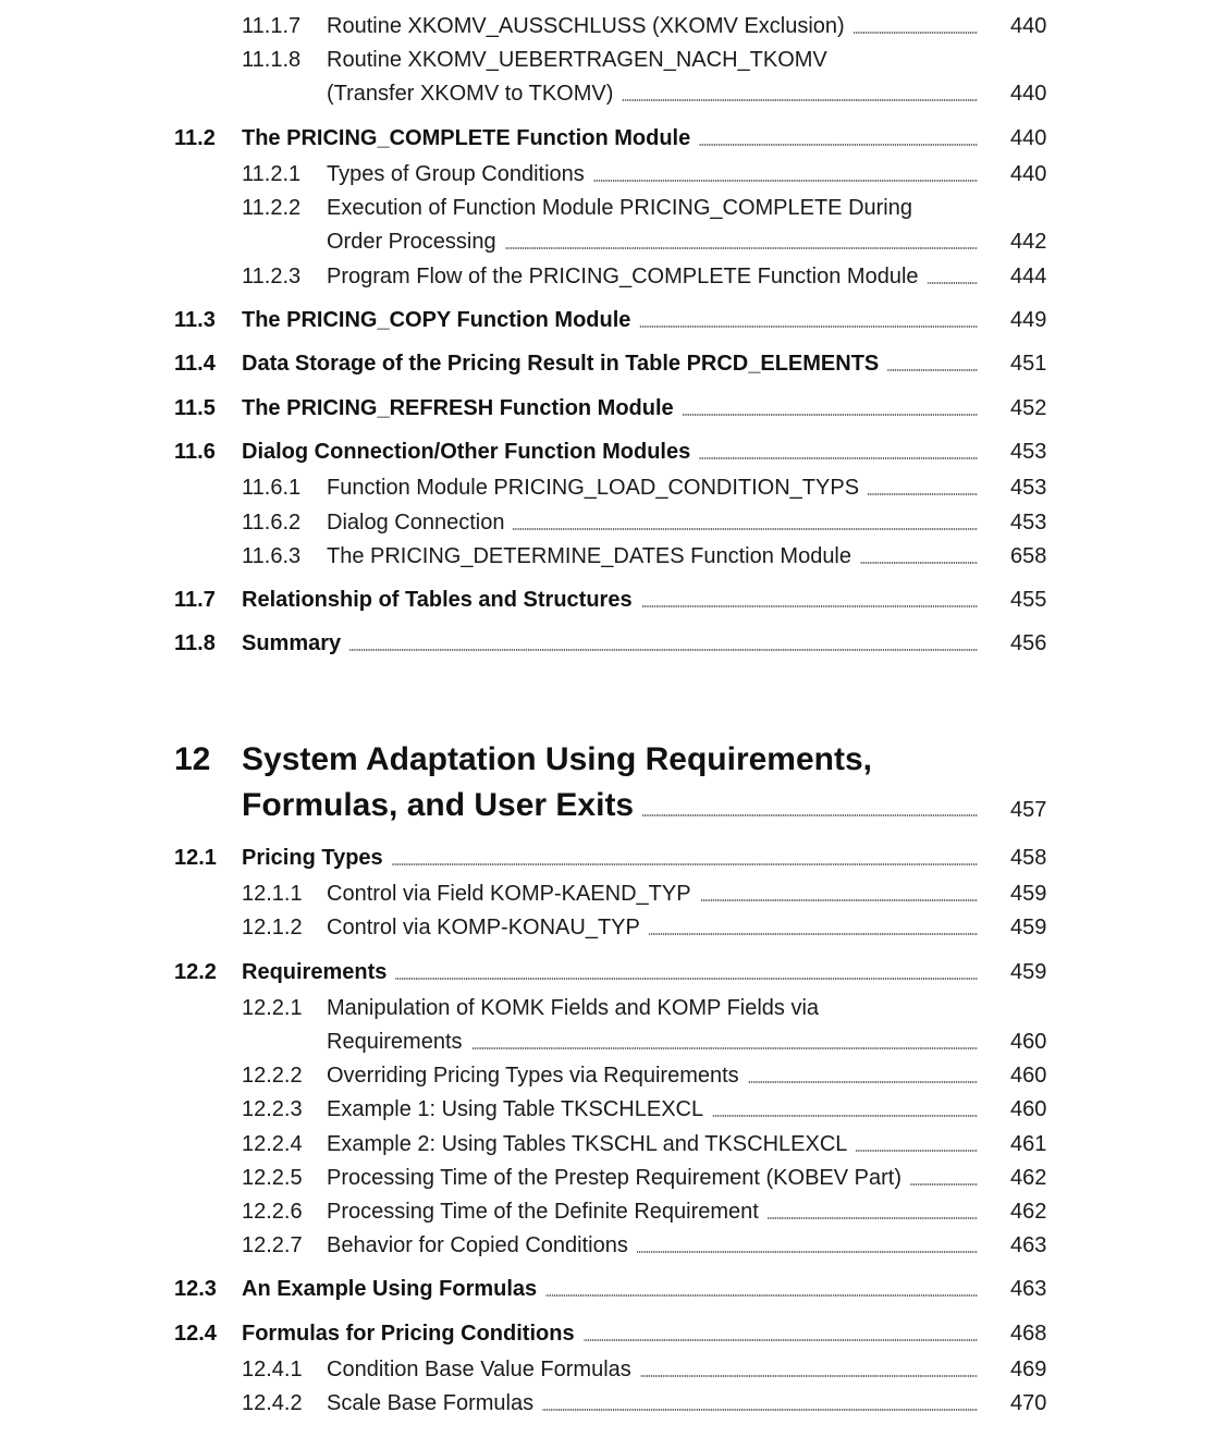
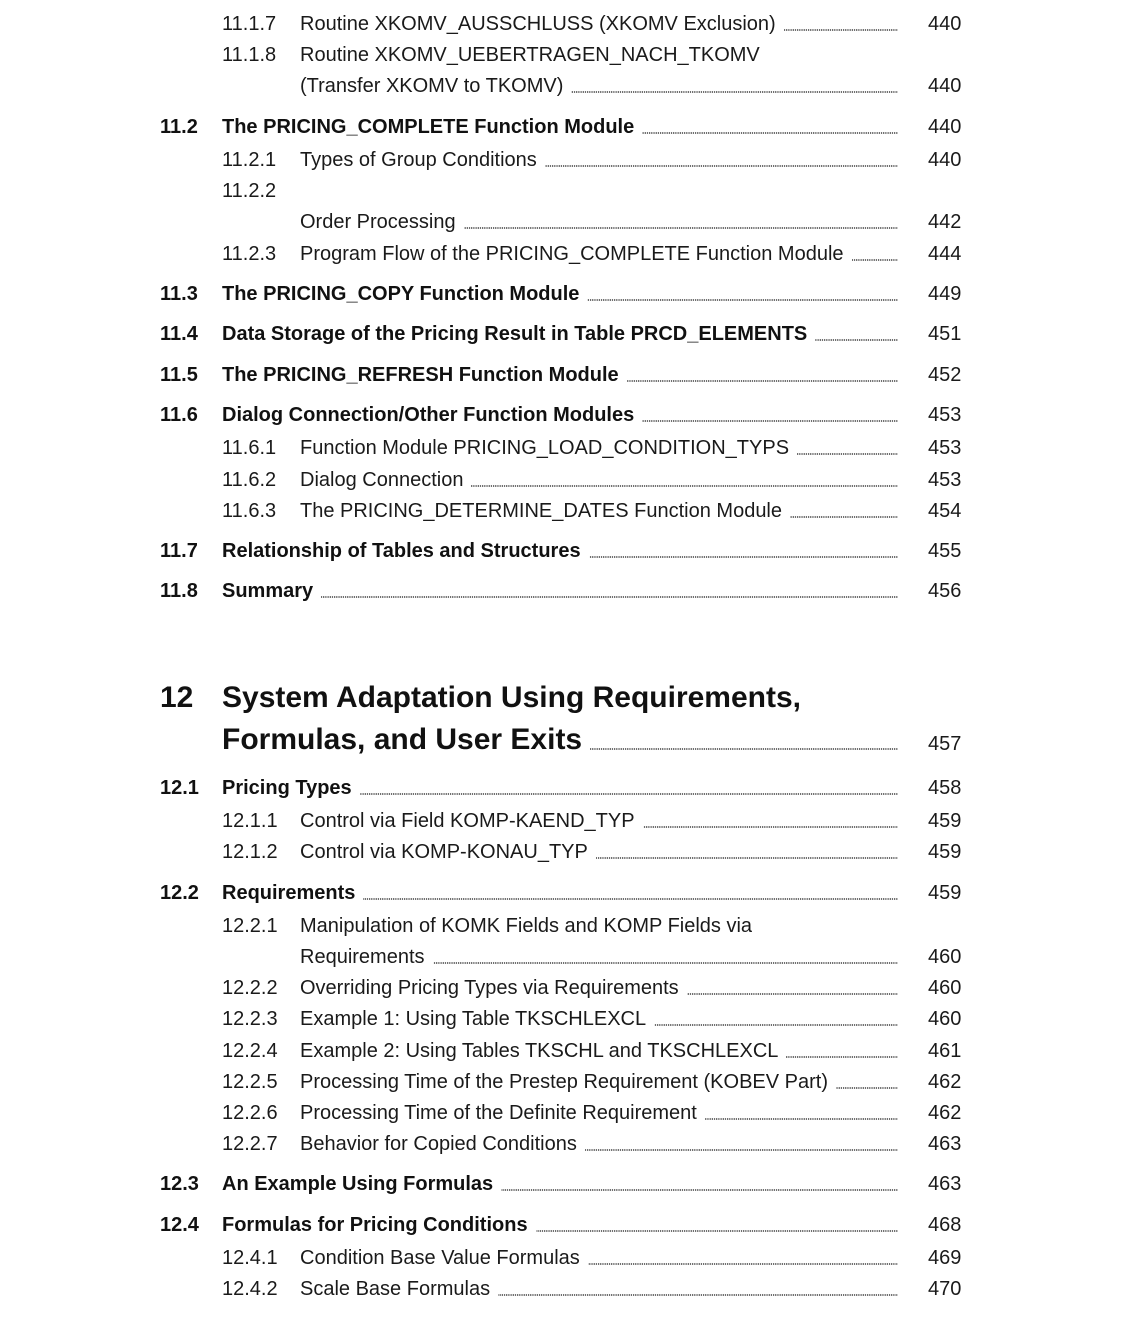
  11.1.7
  Routine XKOMV_AUSSCHLUSS (XKOMV Exclusion)
  440
  11.1.8
  Routine XKOMV_UEBERTRAGEN_NACH_TKOMV
  (Transfer XKOMV to TKOMV)
  440
  11.2
  The PRICING_COMPLETE Function Module
  440
  11.2.1
  Types of Group Conditions
  440
  11.2.2
- Execution of Function Module PRICING_COMPLETE During
  Order Processing
  442
  11.2.3
  Program Flow of the PRICING_COMPLETE Function Module
  444
  11.3
  The PRICING_COPY Function Module
  449
  11.4
  Data Storage of the Pricing Result in Table PRCD_ELEMENTS
  451
  11.5
  The PRICING_REFRESH Function Module
  452
  11.6
  Dialog Connection/Other Function Modules
  453
  11.6.1
  Function Module PRICING_LOAD_CONDITION_TYPS
  453
  11.6.2
  Dialog Connection
  453
  11.6.3
  The PRICING_DETERMINE_DATES Function Module
- 658
+ 454
  11.7
  Relationship of Tables and Structures
  455
  11.8
  Summary
  456
  12
  System Adaptation Using Requirements,
  Formulas, and User Exits
  457
  12.1
  Pricing Types
  458
  12.1.1
  Control via Field KOMP-KAEND_TYP
  459
  12.1.2
  Control via KOMP-KONAU_TYP
  459
  12.2
  Requirements
  459
  12.2.1
  Manipulation of KOMK Fields and KOMP Fields via
  Requirements
  460
  12.2.2
  Overriding Pricing Types via Requirements
  460
  12.2.3
  Example 1: Using Table TKSCHLEXCL
  460
  12.2.4
  Example 2: Using Tables TKSCHL and TKSCHLEXCL
  461
  12.2.5
  Processing Time of the Prestep Requirement (KOBEV Part)
  462
  12.2.6
  Processing Time of the Definite Requirement
  462
  12.2.7
  Behavior for Copied Conditions
  463
  12.3
  An Example Using Formulas
  463
  12.4
  Formulas for Pricing Conditions
  468
  12.4.1
  Condition Base Value Formulas
  469
  12.4.2
  Scale Base Formulas
  470
